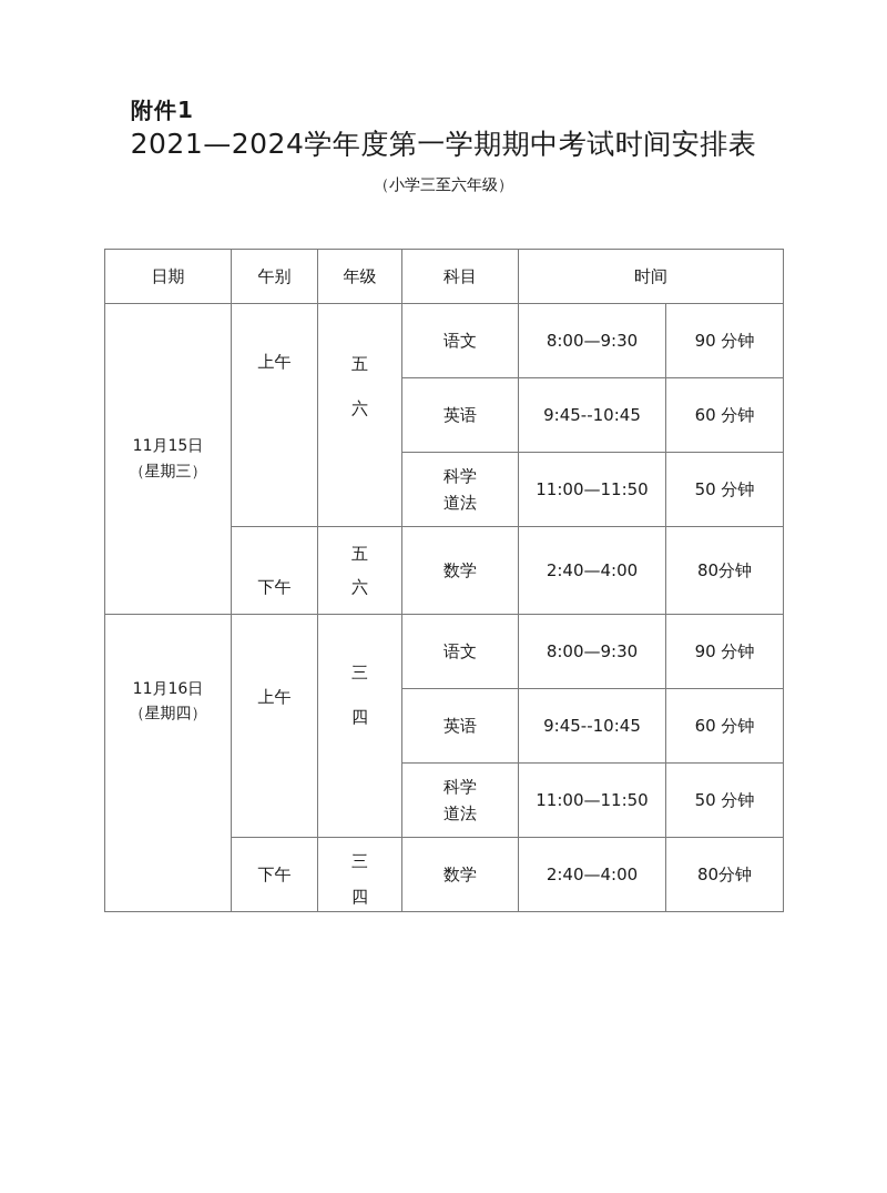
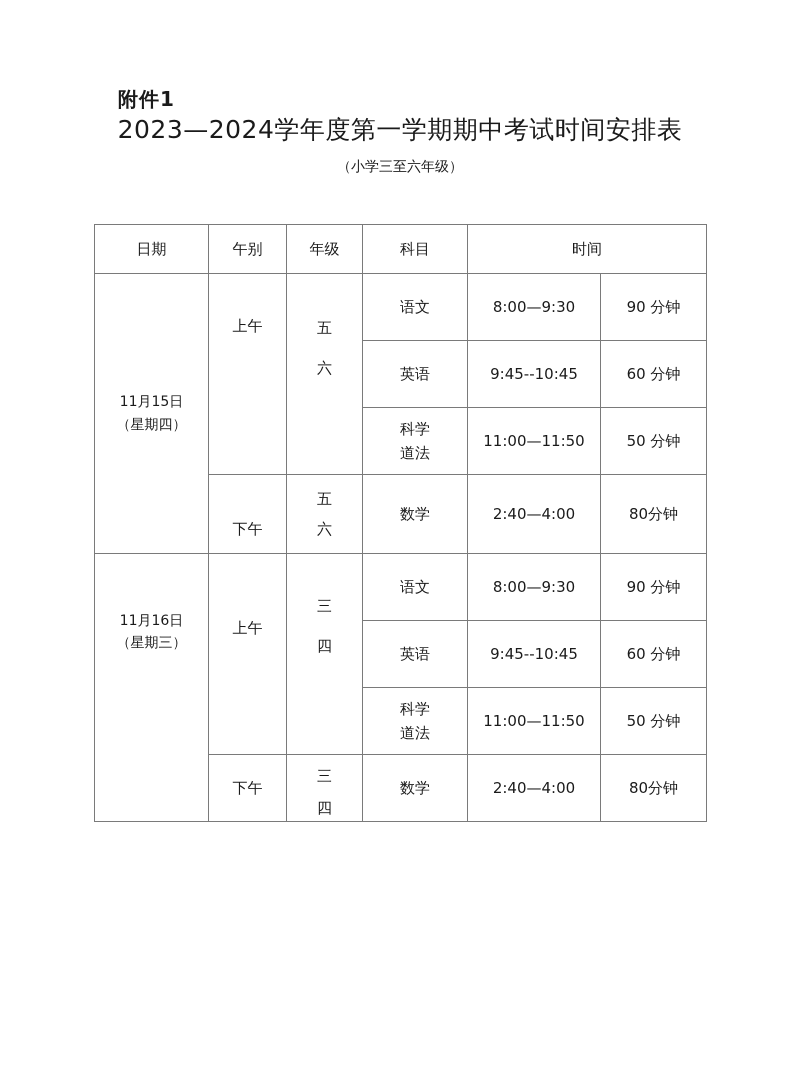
  附件1
- 2021—2024学年度第一学期期中考试时间安排表
+ 2023—2024学年度第一学期期中考试时间安排表
  （小学三至六年级）
  日期	午别	年级	科目	时间
- 11月15日 （星期三）	上午	五 六	语文	8:00—9:30	90 分钟
+ 11月15日 （星期四）	上午	五 六	语文	8:00—9:30	90 分钟
  英语	9:45--10:45	60 分钟
  科学 道法	11:00—11:50	50 分钟
  下午	五 六	数学	2:40—4:00	80分钟
- 11月16日 （星期四）	上午	三 四	语文	8:00—9:30	90 分钟
+ 11月16日 （星期三）	上午	三 四	语文	8:00—9:30	90 分钟
  英语	9:45--10:45	60 分钟
  科学 道法	11:00—11:50	50 分钟
  下午	三 四	数学	2:40—4:00	80分钟
